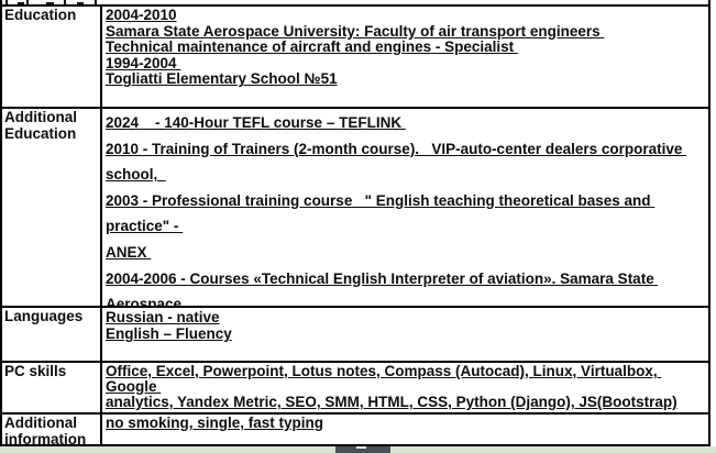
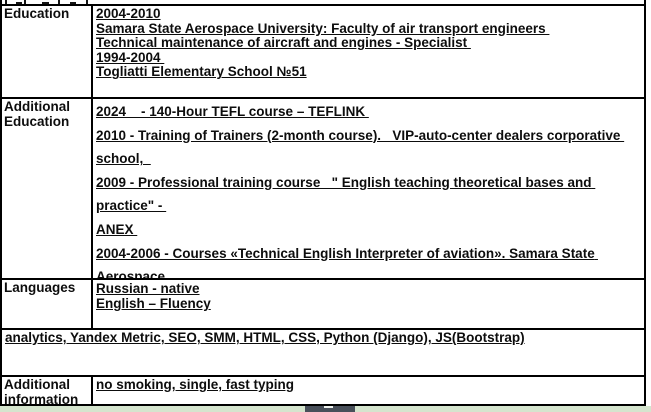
  Education
  2004-2010
  Samara State Aerospace University: Faculty of air transport engineers
  Technical maintenance of aircraft and engines - Specialist
  1994-2004
  Togliatti Elementary School №51
  Additional Education
  2024 - 140-Hour TEFL course – TEFLINK
  2010 - Training of Trainers (2-month course). VIP-auto-center dealers corporative
  school,
- 2003 - Professional training course " English teaching theoretical bases and practice" -
+ 2009 - Professional training course " English teaching theoretical bases and practice" -
  ANEX
  2004-2006 - Courses «Technical English Interpreter of aviation». Samara State Aerospace
  Languages
  Russian - native
  English – Fluency
- PC skills
- Office, Excel, Powerpoint, Lotus notes, Compass (Autocad), Linux, Virtualbox, Google
  analytics, Yandex Metric, SEO, SMM, HTML, CSS, Python (Django), JS(Bootstrap)
  Additional information
  no smoking, single, fast typing
